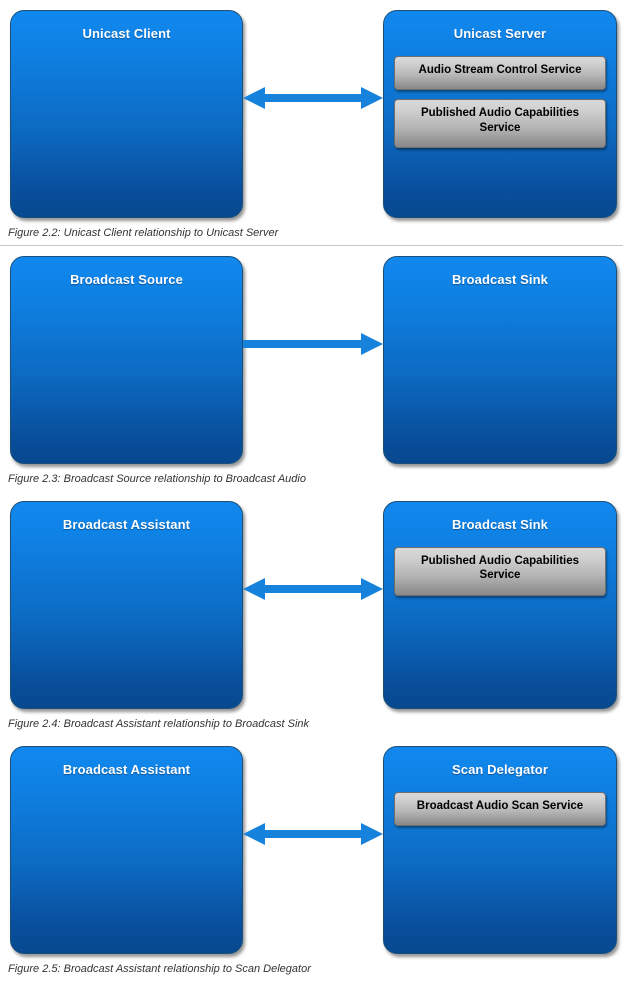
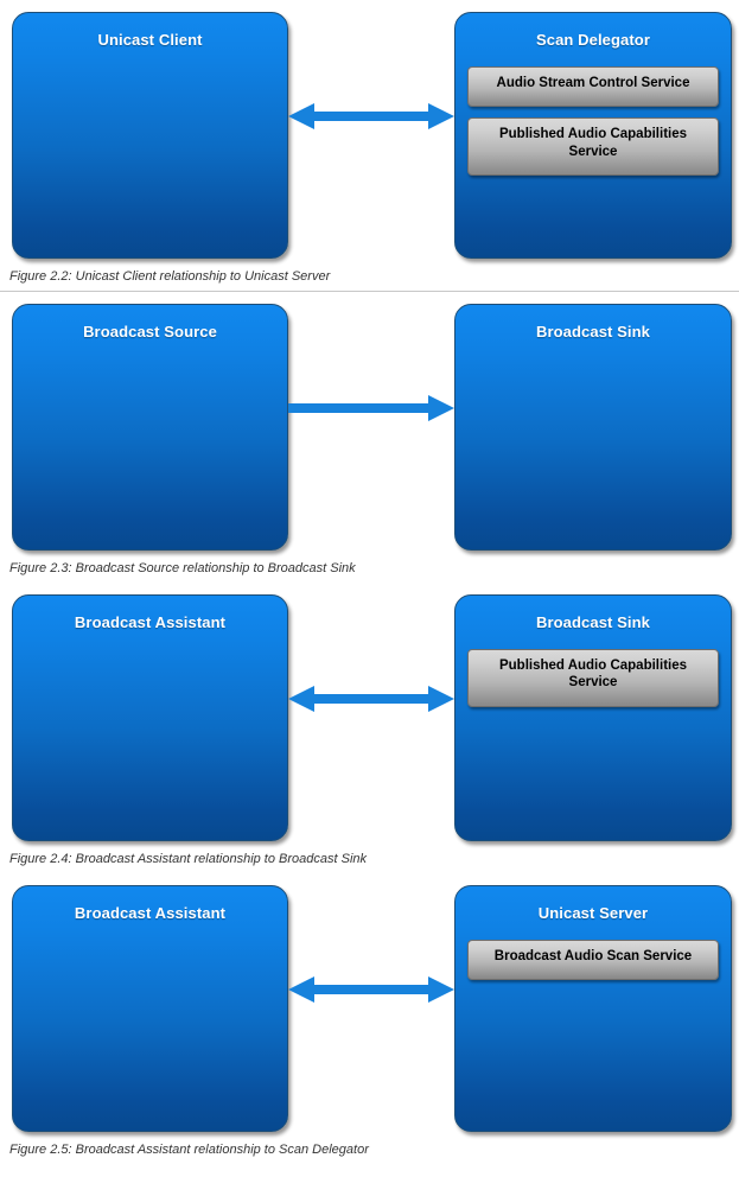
  Unicast Client
- Unicast Server
+ Scan Delegator
  Audio Stream Control Service
  Published Audio Capabilities Service
  Figure 2.2: Unicast Client relationship to Unicast Server
  Broadcast Source
  Broadcast Sink
- Figure 2.3: Broadcast Source relationship to Broadcast Audio
+ Figure 2.3: Broadcast Source relationship to Broadcast Sink
  Broadcast Assistant
  Broadcast Sink
  Published Audio Capabilities Service
  Figure 2.4: Broadcast Assistant relationship to Broadcast Sink
  Broadcast Assistant
- Scan Delegator
+ Unicast Server
  Broadcast Audio Scan Service
  Figure 2.5: Broadcast Assistant relationship to Scan Delegator
